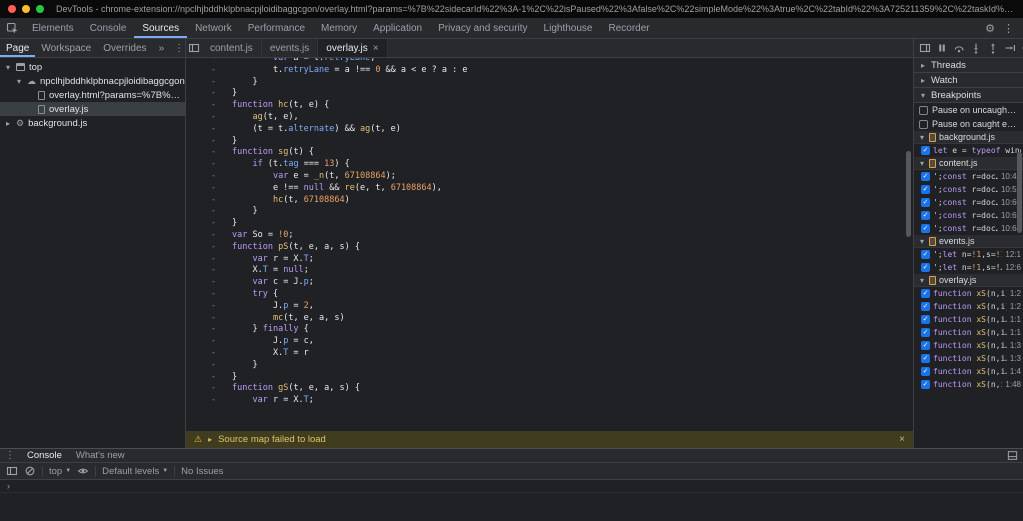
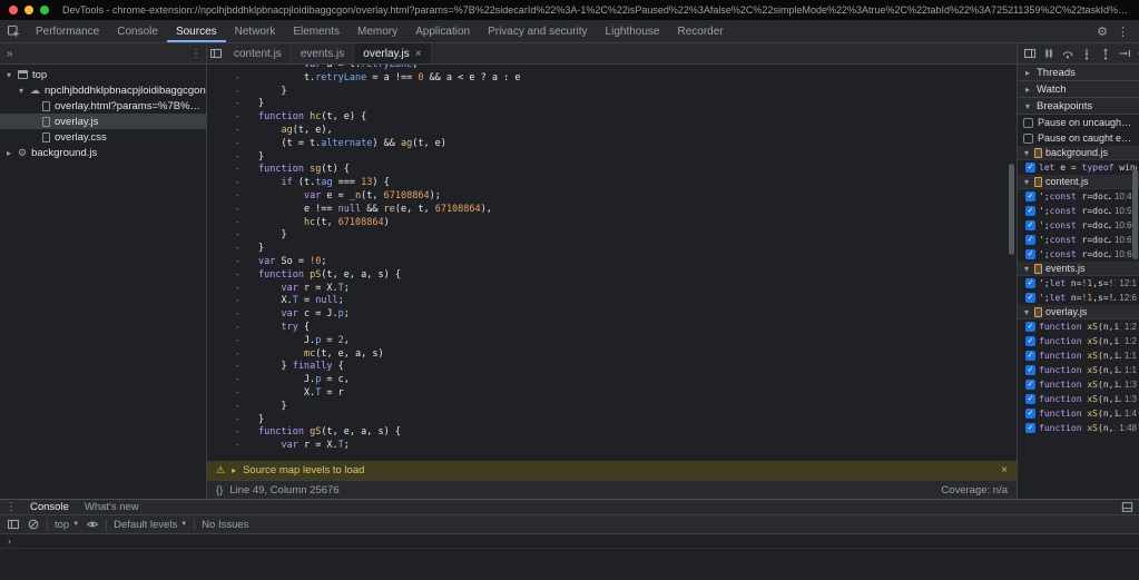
  DevTools - chrome-extension://npclhjbddhklpbnacpjloidibaggcgon/overlay.html?params=%7B%22sidecarId%22%3A-1%2C%22isPaused%22%3Afalse%2C%22simpleMode%22%3Atrue%2C%22tabId%22%3A725211359%2C%22taskId%22
- Elements
+ Performance
  Console
  Sources
  Network
- Performance
+ Elements
  Memory
  Application
  Privacy and security
  Lighthouse
  Recorder
  ⚙
  ⋮
- Page
- Workspace
- Overrides
  »
  ⋮
  content.js
  events.js
  overlay.js
  ×
  ▾
  top
  ▾
  ☁
  npclhjbddhklpbnacpjloidibaggcgon
  overlay.html?params=%7B%22s
  overlay.js
+ overlay.css
  ▸
  ⚙
  background.js
  -
  -
  -
  -
  -
  -
  -
  -
  -
  -
  -
  -
  -
  -
  -
  -
  -
  -
  -
  -
  -
  -
  -
  -
  -
  -
  -
  -
  -
  -
  var a = t.retryLane;
  t.retryLane = a !== 0 && a < e ? a : e
  }
  }
  function hc(t, e) {
  ag(t, e),
  (t = t.alternate) && ag(t, e)
  }
  function sg(t) {
  if (t.tag === 13) {
  var e = _n(t, 67108864);
  e !== null && re(e, t, 67108864),
  hc(t, 67108864)
  }
  }
  var So = !0;
  function pS(t, e, a, s) {
  var r = X.T;
  X.T = null;
  var c = J.p;
  try {
  J.p = 2,
  mc(t, e, a, s)
  } finally {
  J.p = c,
  X.T = r
  }
  }
  function gS(t, e, a, s) {
  var r = X.T;
  ⚠
  ▸
- Source map failed to load
+ Source map levels to load
  ×
+ {}
+ Line 49, Column 25676
+ Coverage: n/a
  ▸
  Threads
  ▸
  Watch
  ▾
  Breakpoints
  ▾
  background.js
  let e = typeof win
  ▾
  content.js
  ';const r=doc
  10:4
  ';const r=doc
  10:5
  ';const r=doc
  10:6
  ';const r=doc
  10:6
  ';const r=doc
  10:6
  ▾
  events.js
  ';let n=!1,s=!
  12:1
  ';let n=!1,s=!
  12:6
  ▾
  overlay.js
  function xS(n,i
  1:2
  function xS(n,i
  1:2
  function xS(n,i
  1:1
  function xS(n,i
  1:1
  function xS(n,i
  1:3
  function xS(n,i
  1:3
  function xS(n,i
  1:4
  function xS(n,
  1:48
  ⋮
  Console
  What's new
  top
  Default levels
  No Issues
  ›
